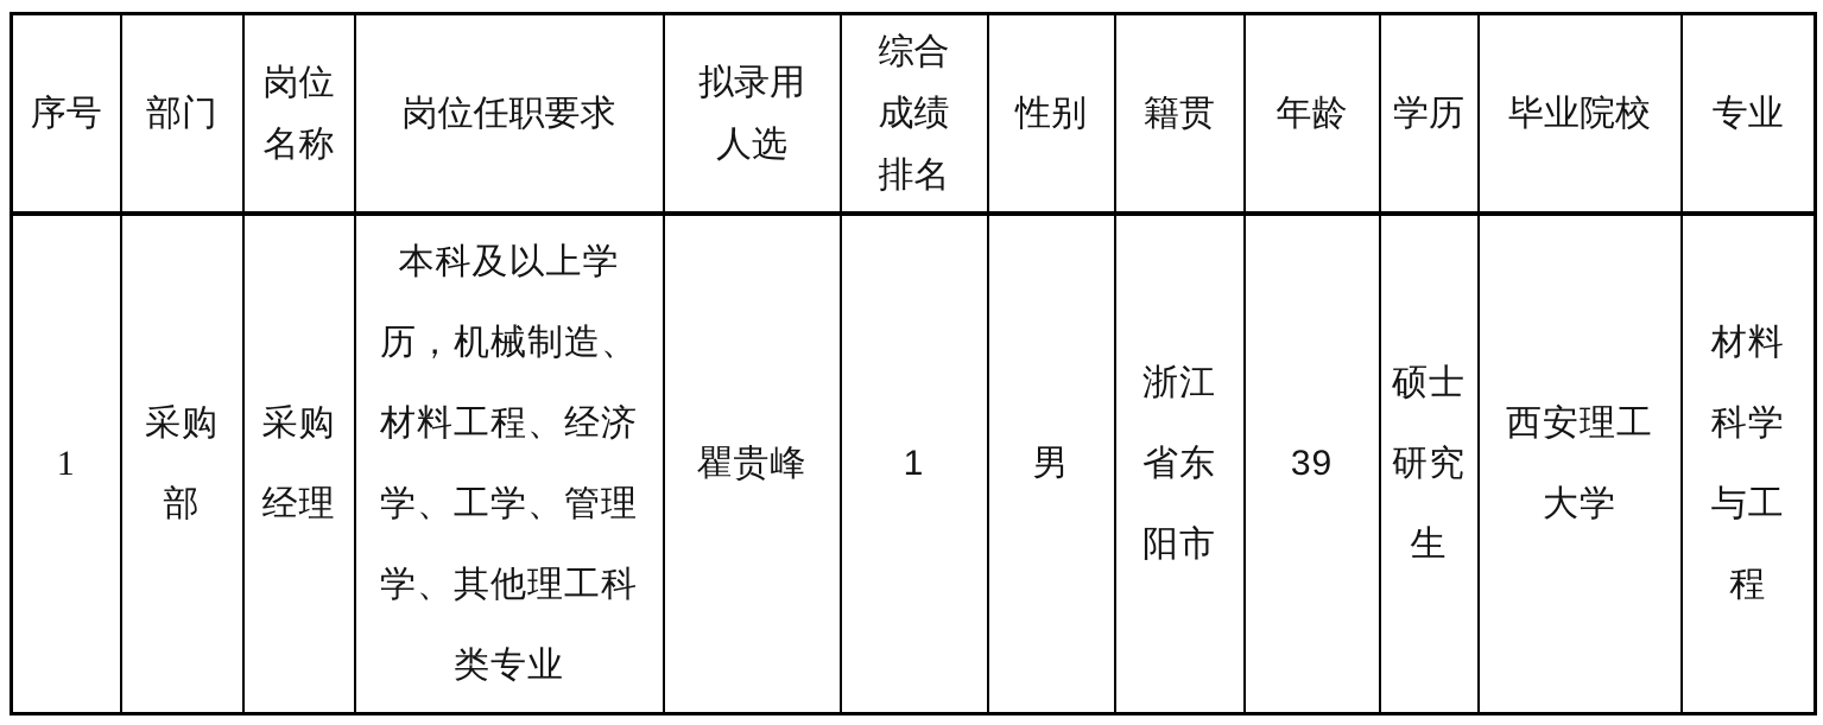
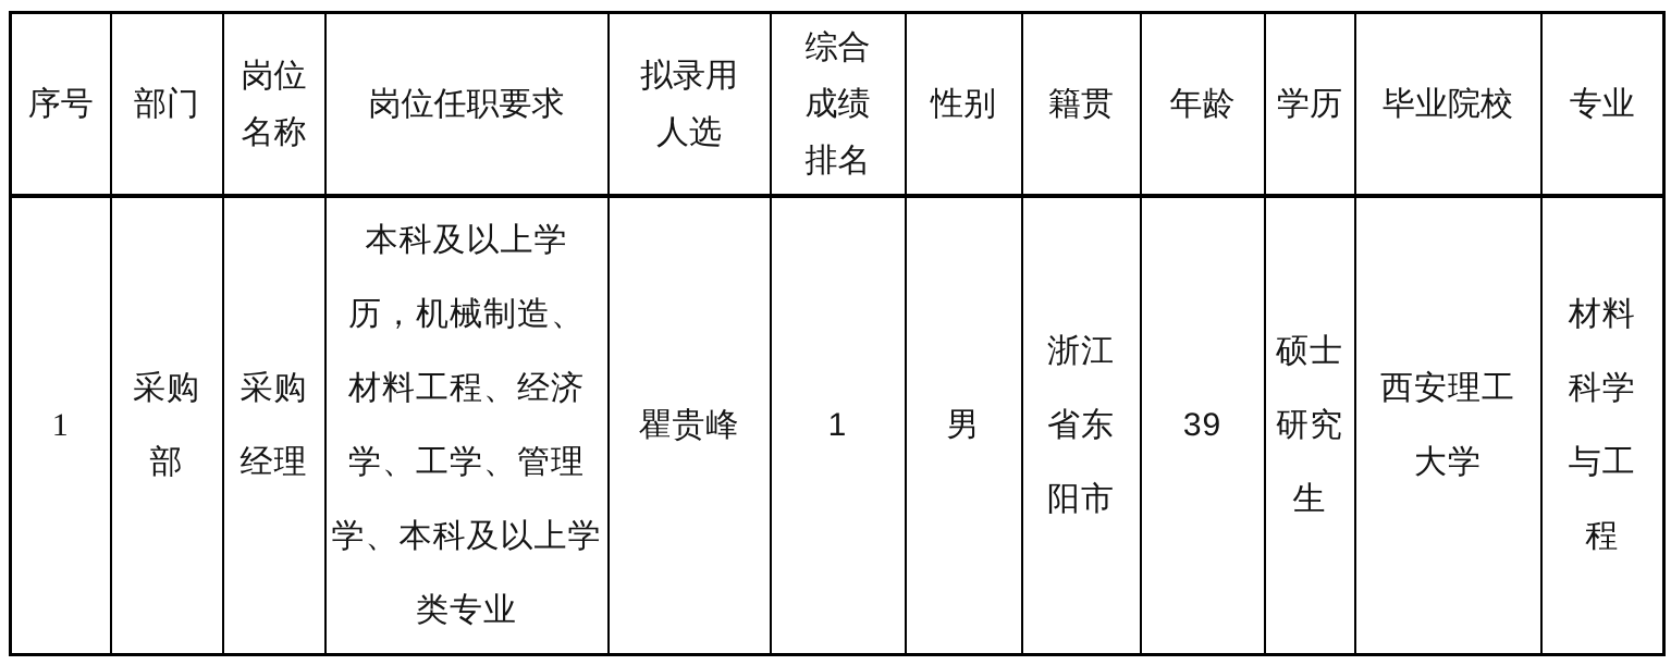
  序号	部门	岗位 名称	岗位任职要求	拟录用 人选	综合 成绩 排名	性别	籍贯	年龄	学历	毕业院校	专业
- 1	采购 部	采购 经理	本科及以上学 历，机械制造、 材料工程、经济 学、工学、管理 学、其他理工科 类专业	瞿贵峰	1	男	浙江 省东 阳市	39	硕士 研究 生	西安理工 大学	材料 科学 与工 程
+ 1	采购 部	采购 经理	本科及以上学 历，机械制造、 材料工程、经济 学、工学、管理 学、本科及以上学 类专业	瞿贵峰	1	男	浙江 省东 阳市	39	硕士 研究 生	西安理工 大学	材料 科学 与工 程
